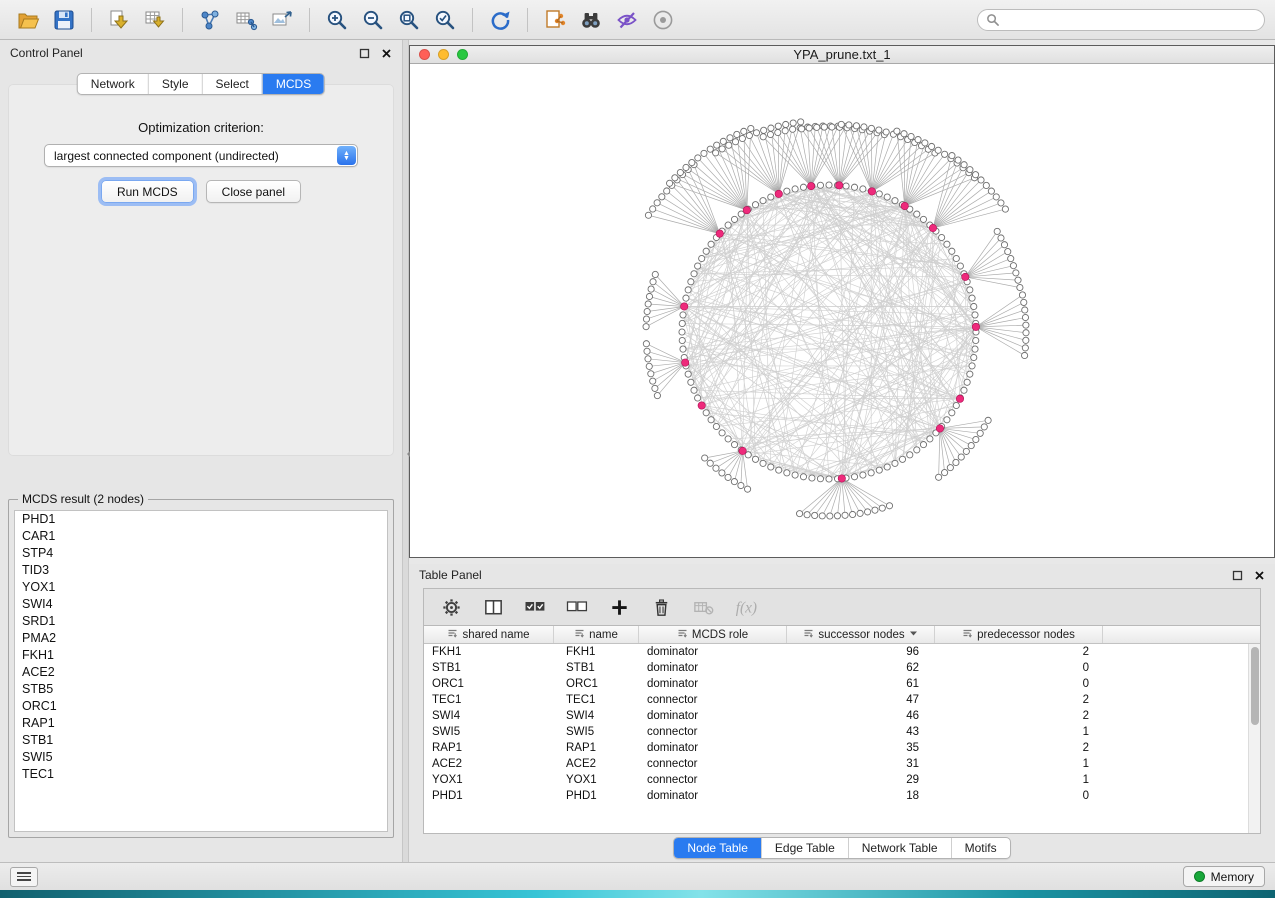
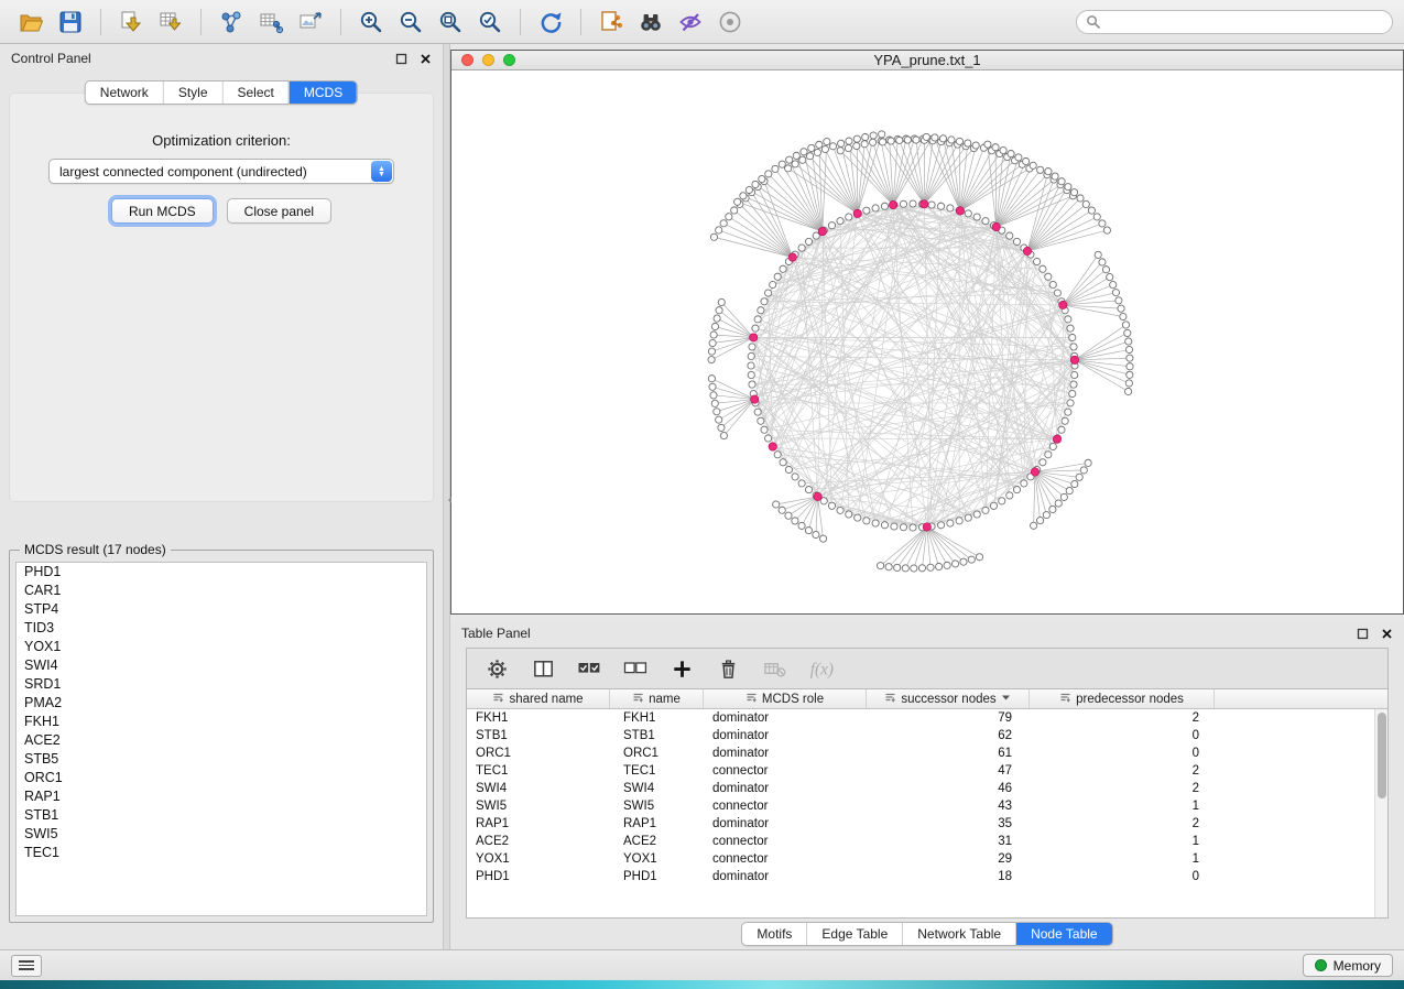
  Control Panel
  Network
  Style
  Select
  MCDS
  Optimization criterion:
  largest connected component (undirected)
  Run MCDS
  Close panel
- MCDS result (2 nodes)
+ MCDS result (17 nodes)
  PHD1
  CAR1
  STP4
  TID3
  YOX1
  SWI4
  SRD1
  PMA2
  FKH1
  ACE2
  STB5
  ORC1
  RAP1
  STB1
  SWI5
  TEC1
  YPA_prune.txt_1
  Table Panel
  f(x)
  shared name
  name
  MCDS role
  successor nodes
  predecessor nodes
  FKH1
  FKH1
  dominator
- 96
+ 79
  2
  STB1
  STB1
  dominator
  62
  0
  ORC1
  ORC1
  dominator
  61
  0
  TEC1
  TEC1
  connector
  47
  2
  SWI4
  SWI4
  dominator
  46
  2
  SWI5
  SWI5
  connector
  43
  1
  RAP1
  RAP1
  dominator
  35
  2
  ACE2
  ACE2
  connector
  31
  1
  YOX1
  YOX1
  connector
  29
  1
  PHD1
  PHD1
  dominator
  18
  0
- Node Table
+ Motifs
  Edge Table
  Network Table
- Motifs
+ Node Table
  Memory
